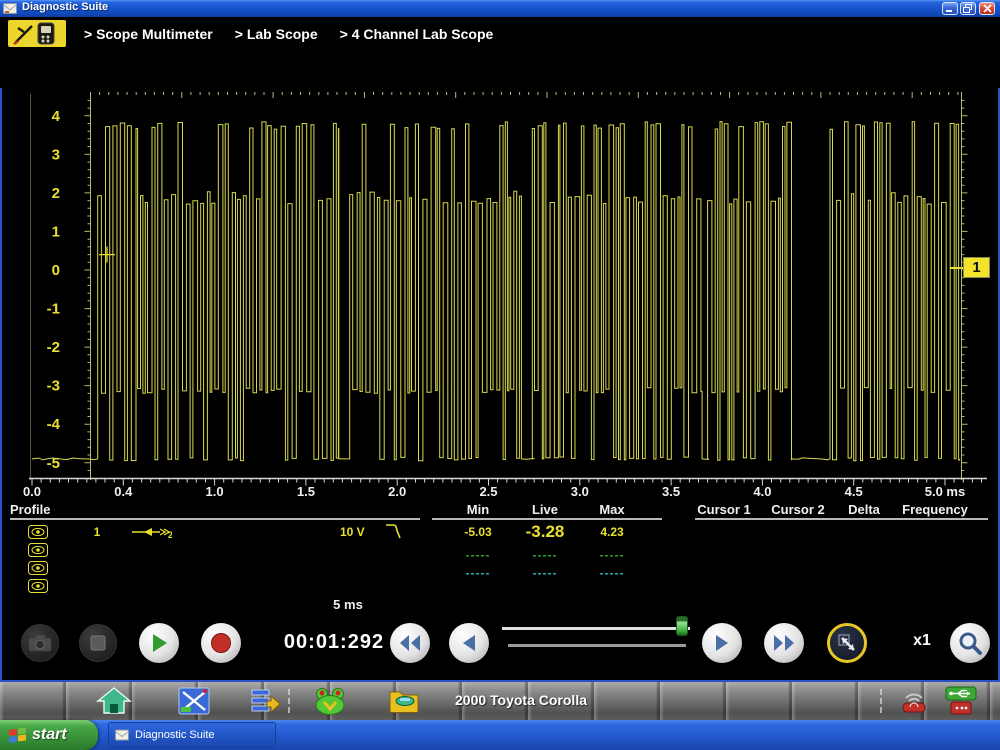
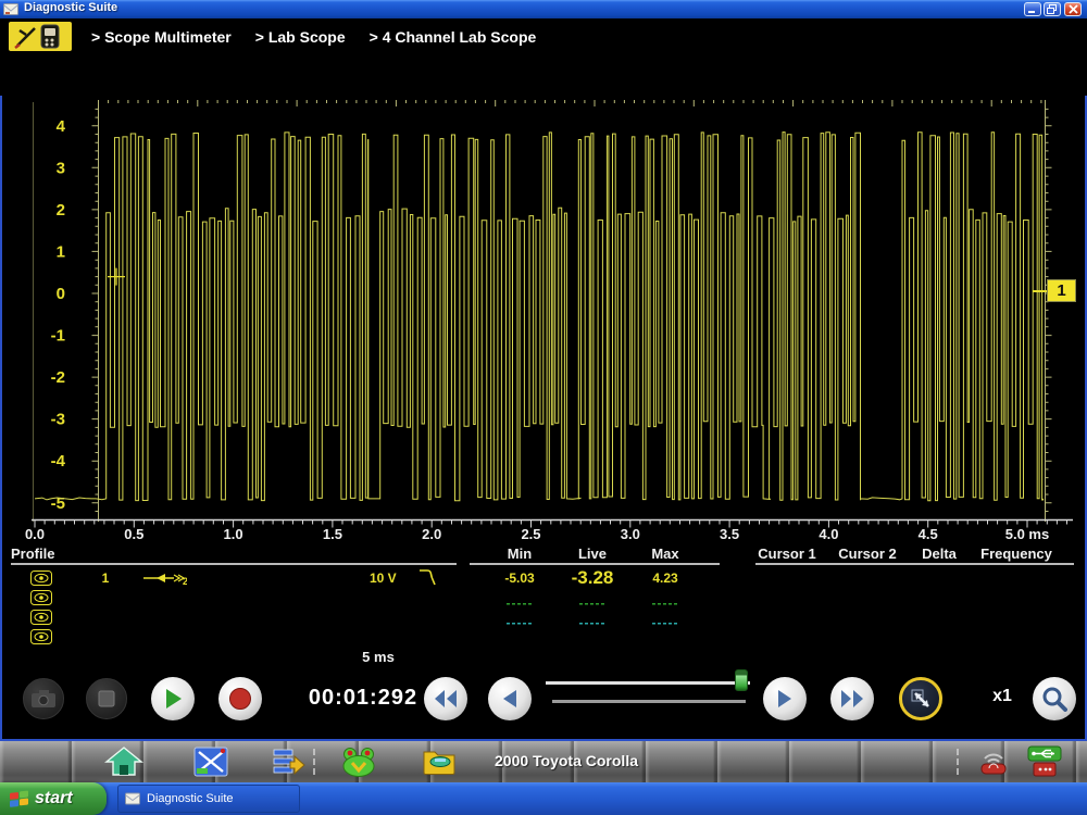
  Diagnostic Suite
  > Scope Multimeter
  > Lab Scope
  > 4 Channel Lab Scope
  4
  3
  2
  1
  0
  -1
  -2
  -3
  -4
  -5
  0.0
- 0.4
+ 0.5
  1.0
  1.5
  2.0
  2.5
  3.0
  3.5
  4.0
  4.5
  5.0 ms
  1
  Profile
  1
  2
  10 V
  Min
  Live
  Max
  -5.03
  -3.28
  4.23
  -----
  -----
  -----
  -----
  -----
  -----
  Cursor 1
  Cursor 2
  Delta
  Frequency
  5 ms
  00:01:292
  x1
  2000 Toyota Corolla
  start
  Diagnostic Suite
